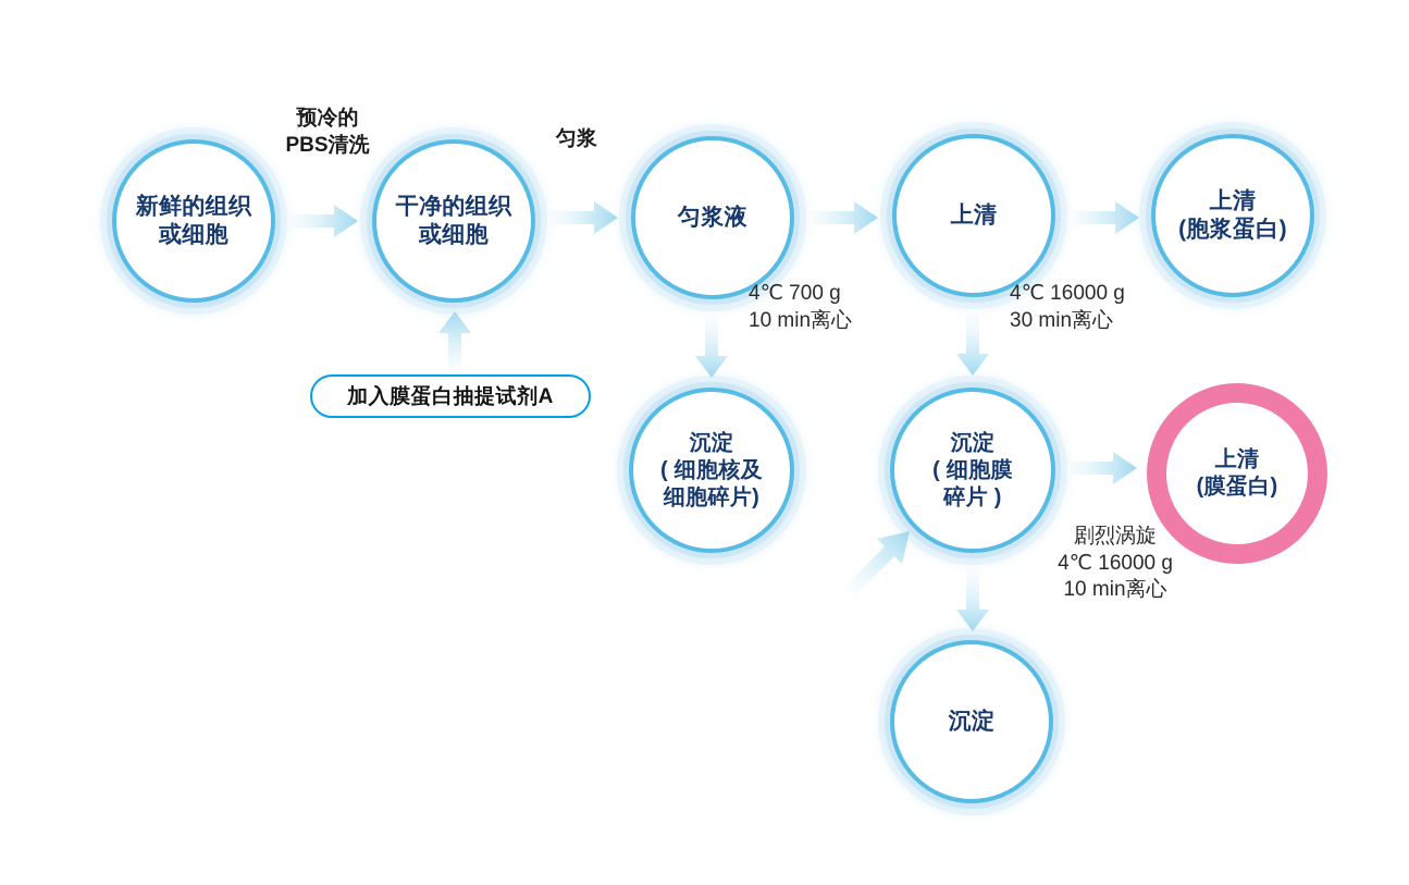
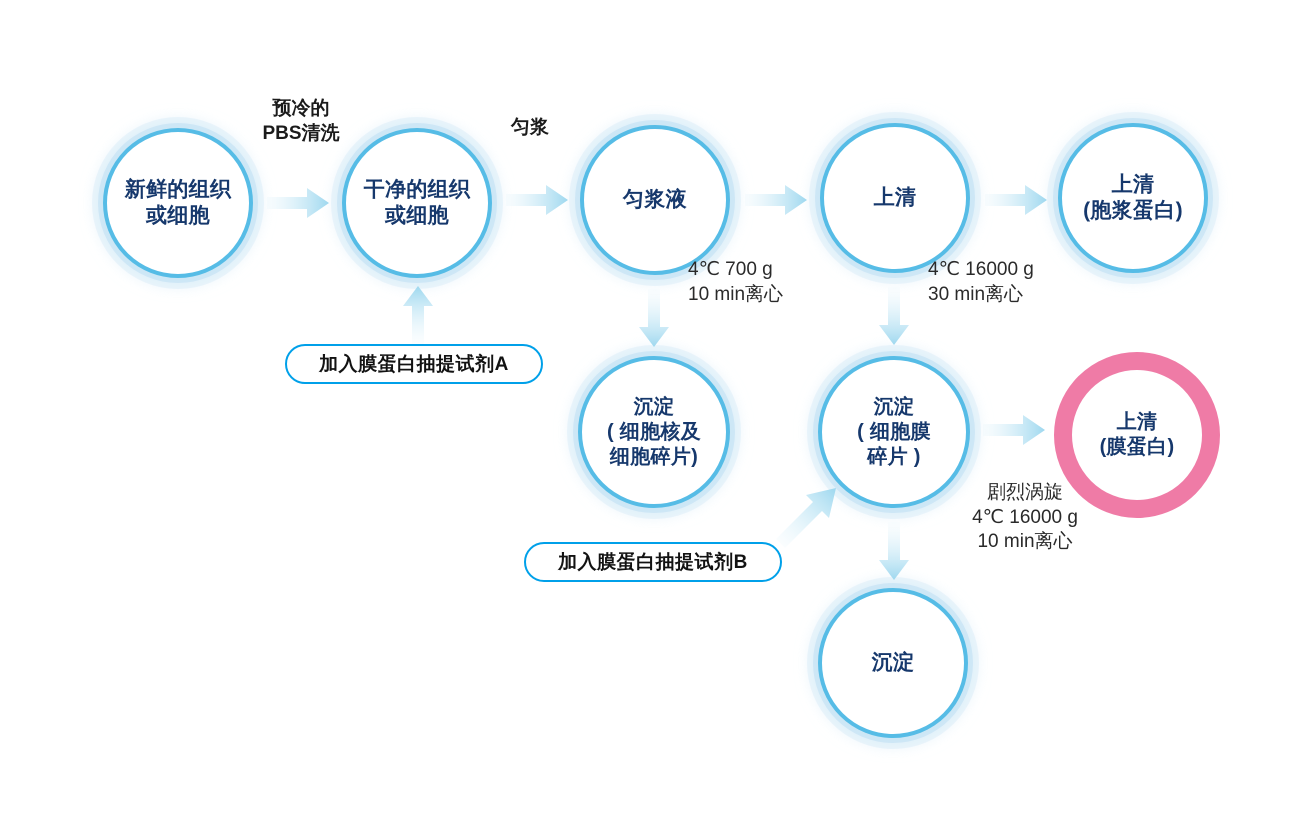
  新鲜的组织
  或细胞
  干净的组织
  或细胞
  匀浆液
  上清
  上清
  (胞浆蛋白)
  沉淀
  ( 细胞核及
  细胞碎片)
  沉淀
  ( 细胞膜
  碎片 )
  上清
  (膜蛋白)
  沉淀
  加入膜蛋白抽提试剂A
+ 加入膜蛋白抽提试剂B
  预冷的
  PBS清洗
  匀浆
  4℃ 700 g
  10 min离心
  4℃ 16000 g
  30 min离心
  剧烈涡旋
  4℃ 16000 g
  10 min离心
